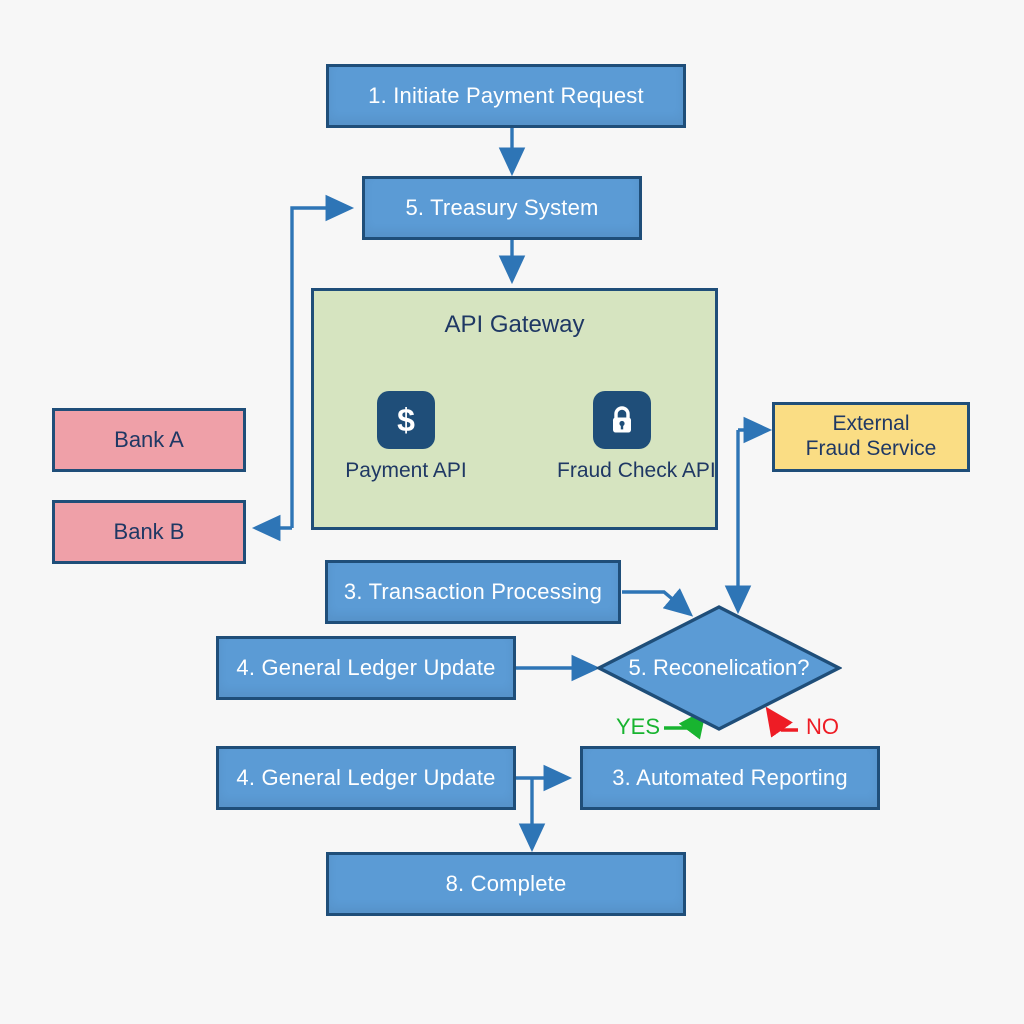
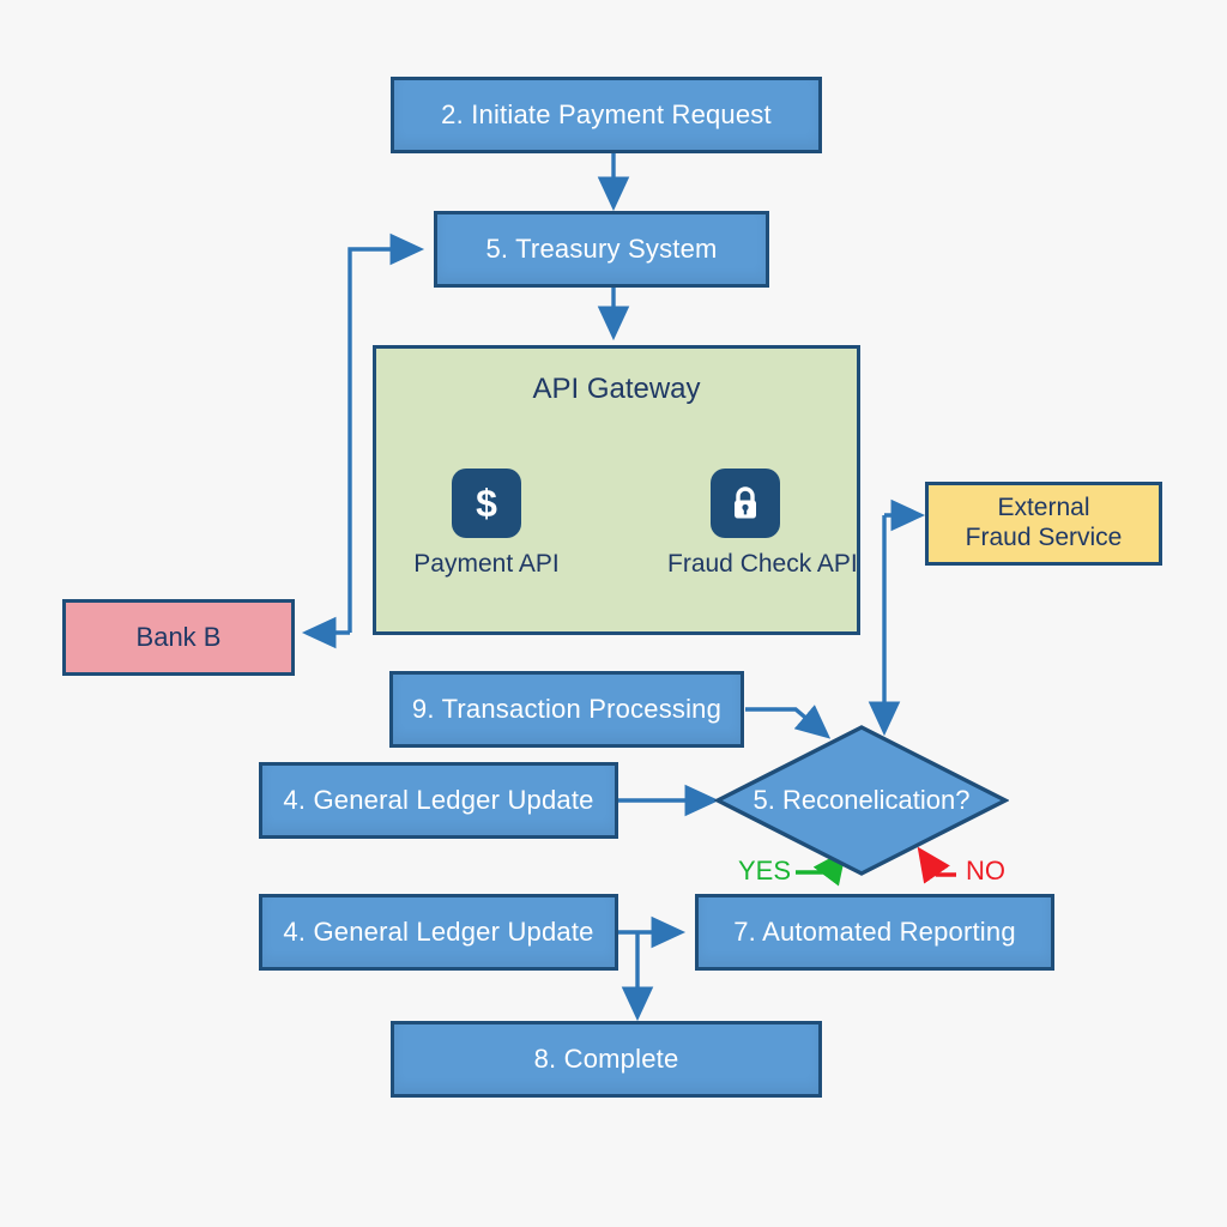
- 1. Initiate Payment Request
+ 2. Initiate Payment Request
  5. Treasury System
  API Gateway
  $
  Payment API
  Fraud Check API
- Bank A
  Bank B
  External
  Fraud Service
- 3. Transaction Processing
+ 9. Transaction Processing
  4. General Ledger Update
  5. Reconelication?
  YES
  NO
  4. General Ledger Update
- 3. Automated Reporting
+ 7. Automated Reporting
  8. Complete
